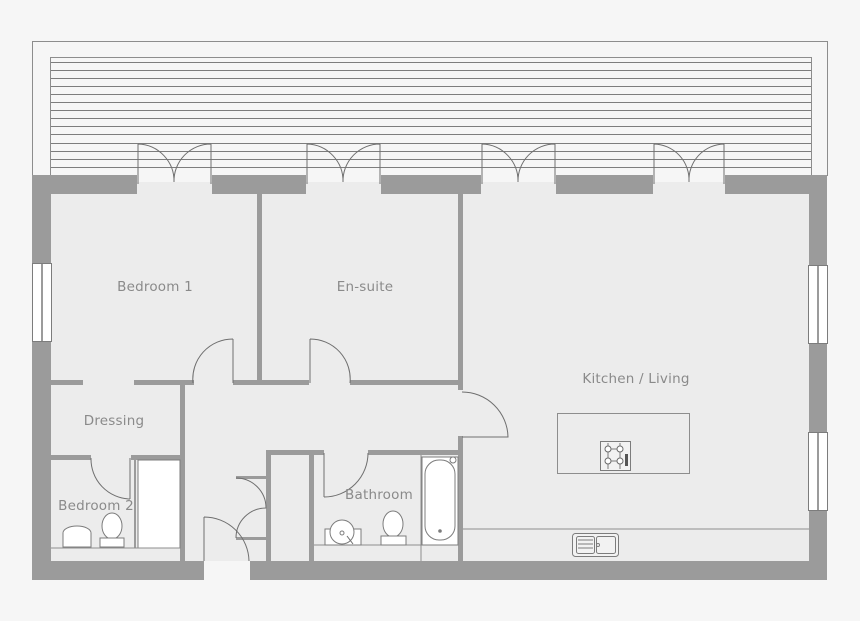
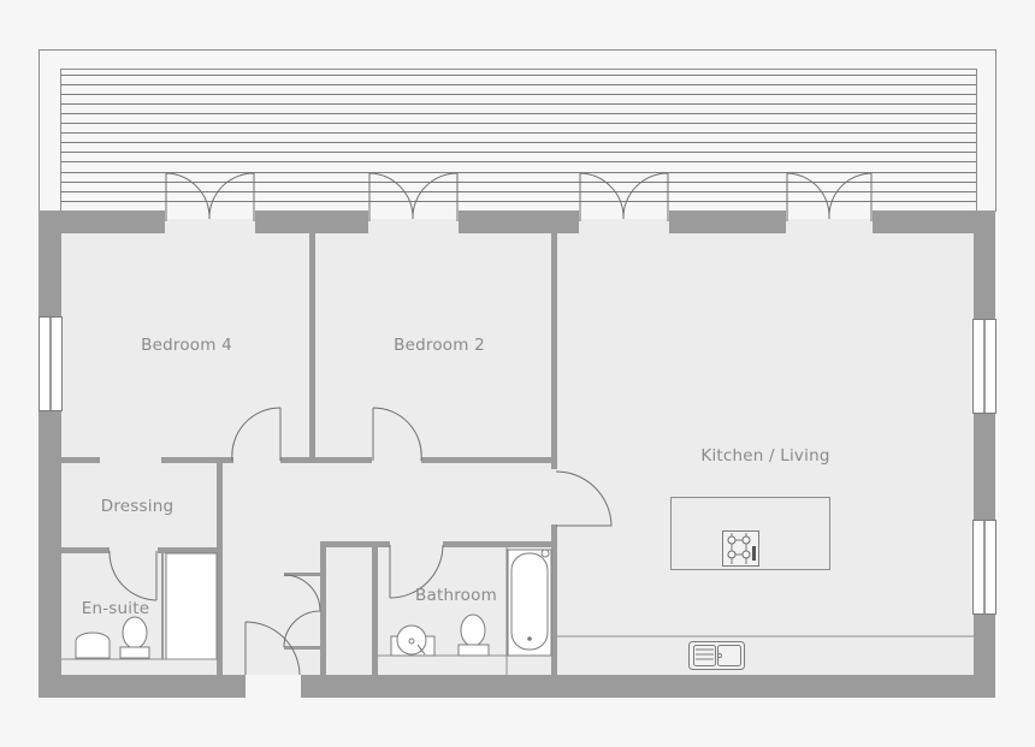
- Bedroom 1
+ Bedroom 4
- En-suite
+ Bedroom 2
  Kitchen / Living
  Dressing
- Bedroom 2
+ En-suite
  Bathroom
